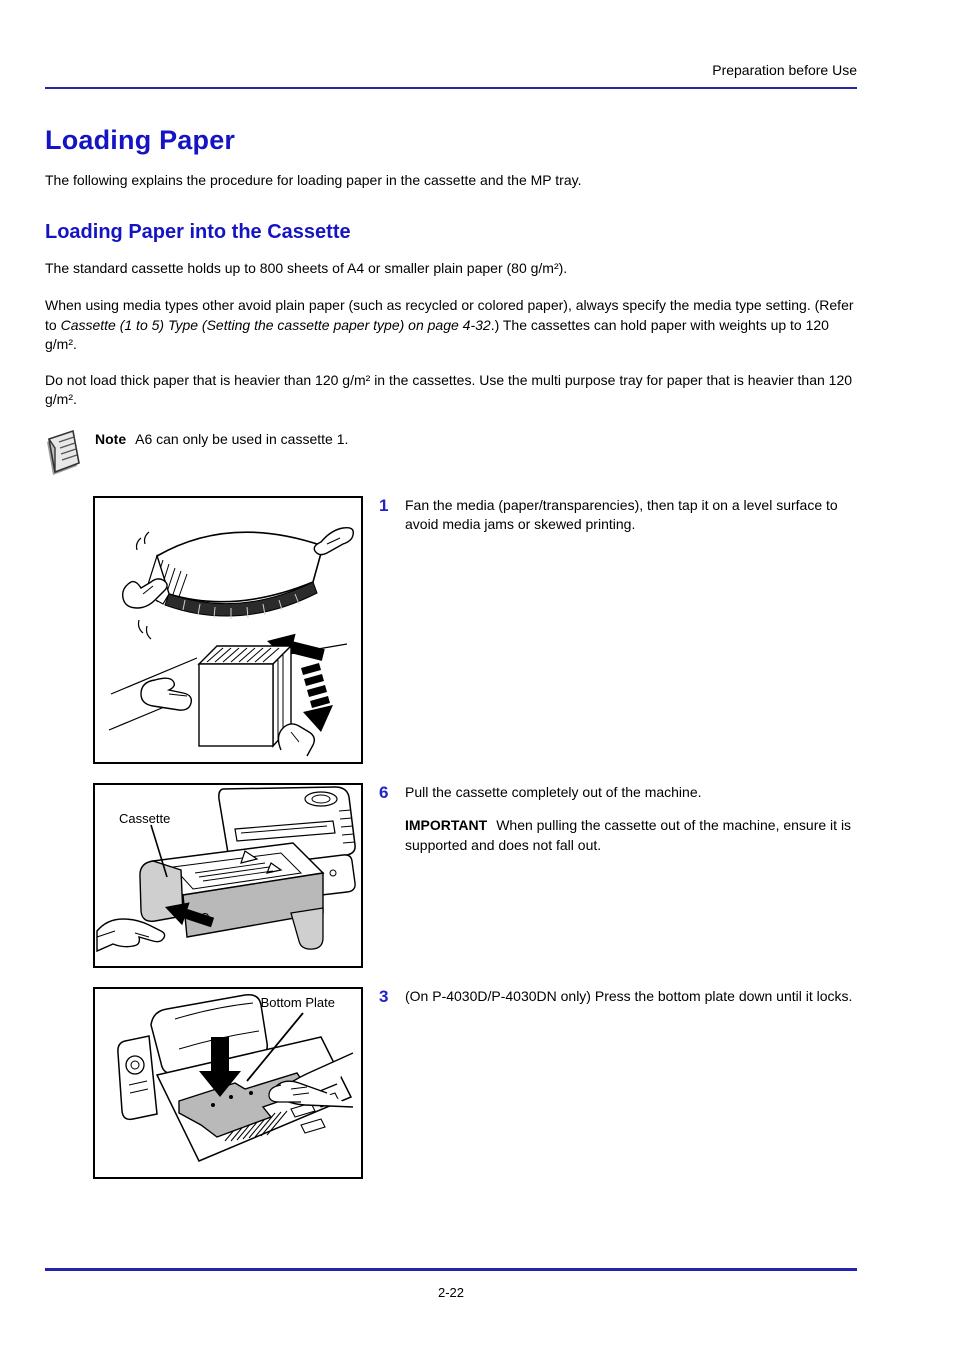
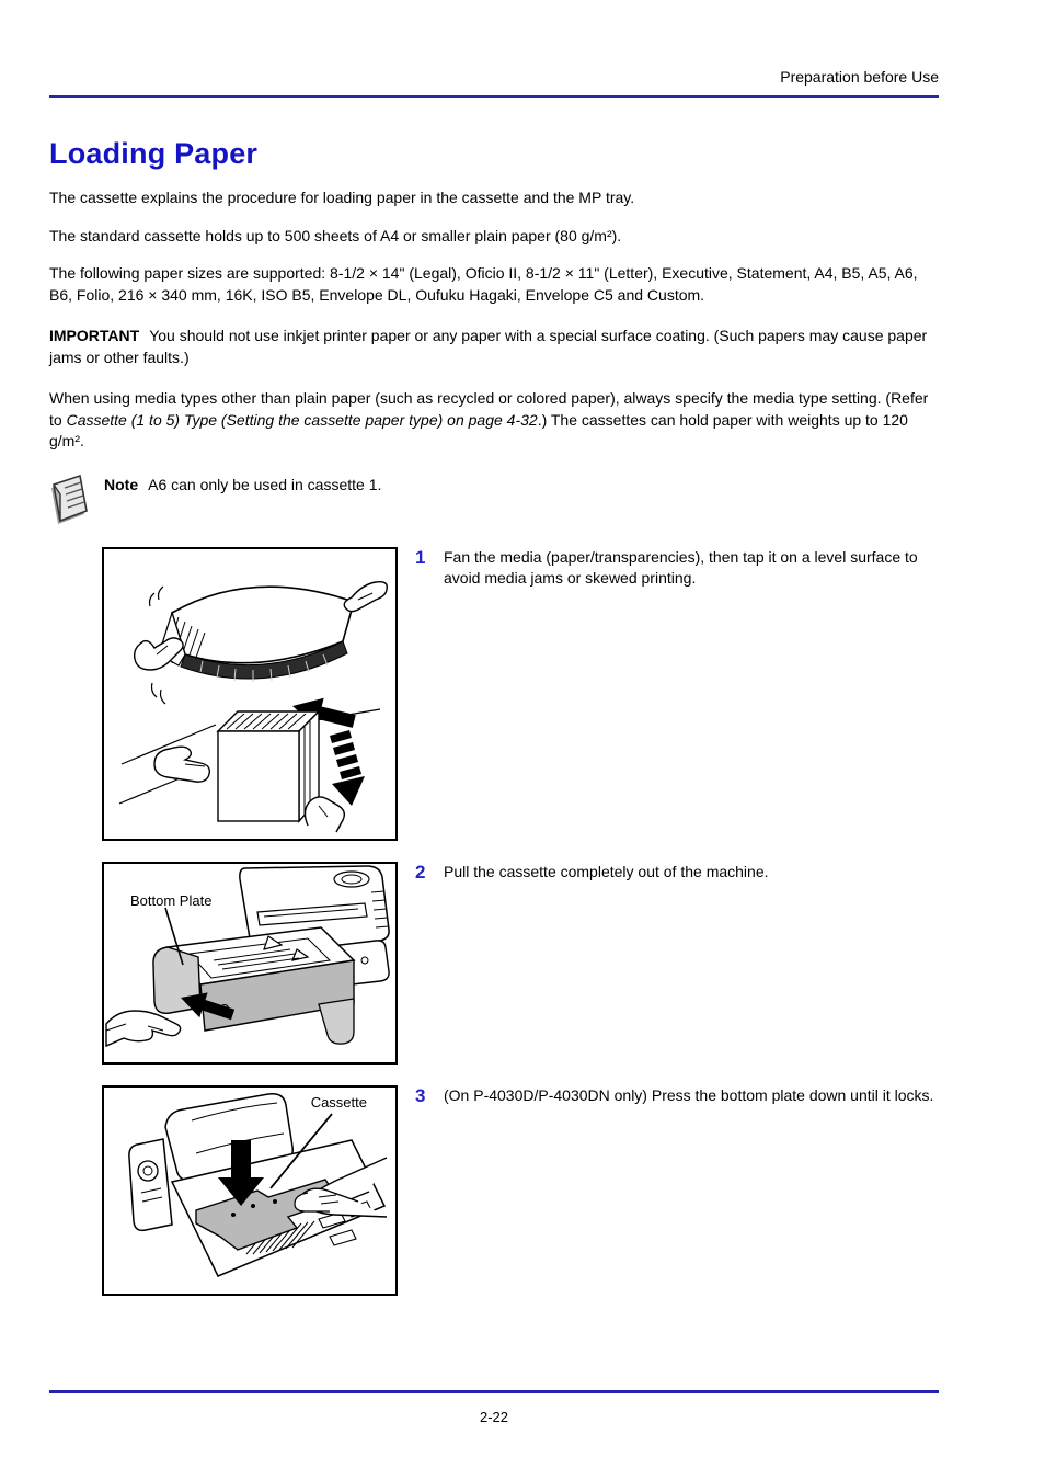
  Preparation before Use
  Loading Paper
- The following explains the procedure for loading paper in the cassette and the MP tray.
+ The cassette explains the procedure for loading paper in the cassette and the MP tray.
- Loading Paper into the Cassette
- The standard cassette holds up to 800 sheets of A4 or smaller plain paper (80 g/m²).
+ The standard cassette holds up to 500 sheets of A4 or smaller plain paper (80 g/m²).
+ The following paper sizes are supported: 8-1/2 × 14" (Legal), Oficio II, 8-1/2 × 11" (Letter), Executive, Statement, A4, B5, A5, A6, B6, Folio, 216 × 340 mm, 16K, ISO B5, Envelope DL, Oufuku Hagaki, Envelope C5 and Custom.
+ IMPORTANT You should not use inkjet printer paper or any paper with a special surface coating. (Such papers may cause paper jams or other faults.)
- When using media types other avoid plain paper (such as recycled or colored paper), always specify the media type setting. (Refer to Cassette (1 to 5) Type (Setting the cassette paper type) on page 4-32.) The cassettes can hold paper with weights up to 120 g/m².
+ When using media types other than plain paper (such as recycled or colored paper), always specify the media type setting. (Refer to Cassette (1 to 5) Type (Setting the cassette paper type) on page 4-32.) The cassettes can hold paper with weights up to 120 g/m².
- Do not load thick paper that is heavier than 120 g/m² in the cassettes. Use the multi purpose tray for paper that is heavier than 120 g/m².
  Note A6 can only be used in cassette 1.
  1
  Fan the media (paper/transparencies), then tap it on a level surface to avoid media jams or skewed printing.
- Cassette
+ Bottom Plate
- 6
+ 2
  Pull the cassette completely out of the machine.
- IMPORTANT When pulling the cassette out of the machine, ensure it is supported and does not fall out.
- Bottom Plate
+ Cassette
  3
  (On P-4030D/P-4030DN only) Press the bottom plate down until it locks.
  2-22
